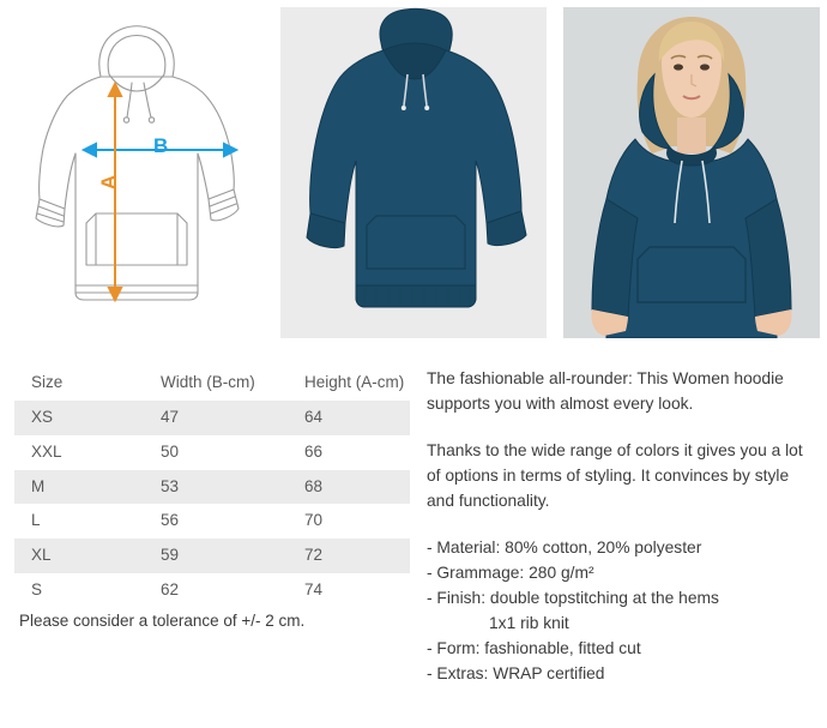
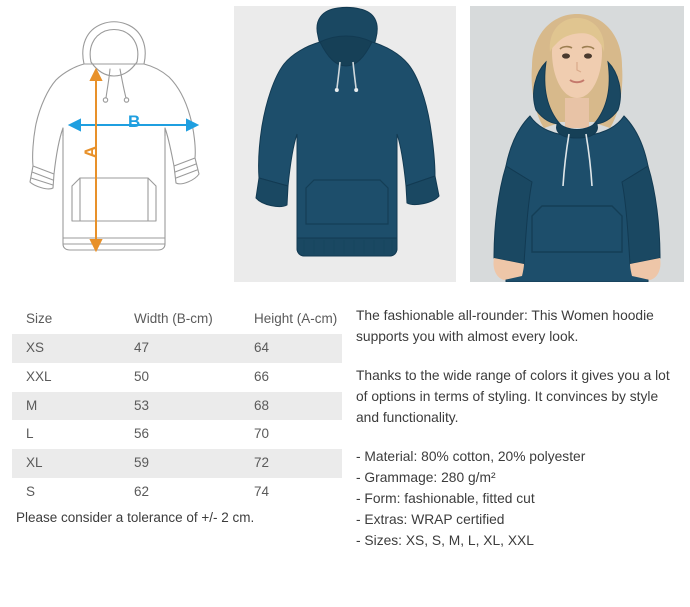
  B
  Size	Width (B-cm)	Height (A-cm)
  XS	47	64
  XXL	50	66
  M	53	68
  L	56	70
  XL	59	72
  S	62	74
  Please consider a tolerance of +/- 2 cm.
  The fashionable all-rounder: This Women hoodie supports you with almost every look.
  Thanks to the wide range of colors it gives you a lot of options in terms of styling. It convinces by style and functionality.
  - Material: 80% cotton, 20% polyester
  - Grammage: 280 g/m²
- - Finish: double topstitching at the hems
- 1x1 rib knit
  - Form: fashionable, fitted cut
  - Extras: WRAP certified
+ - Sizes: XS, S, M, L, XL, XXL
